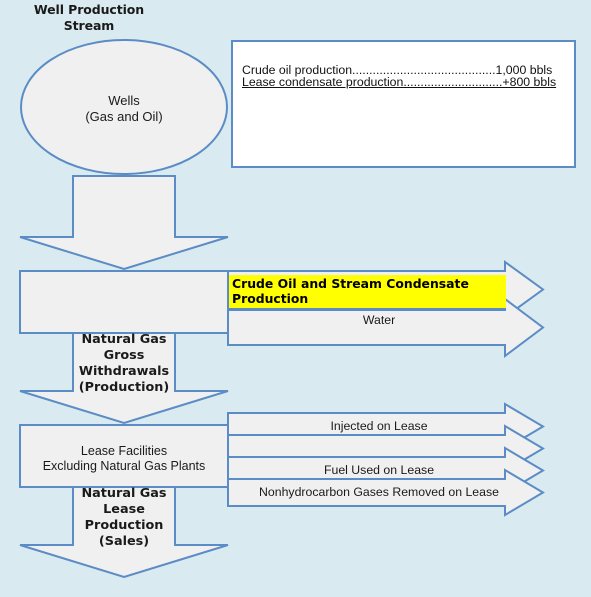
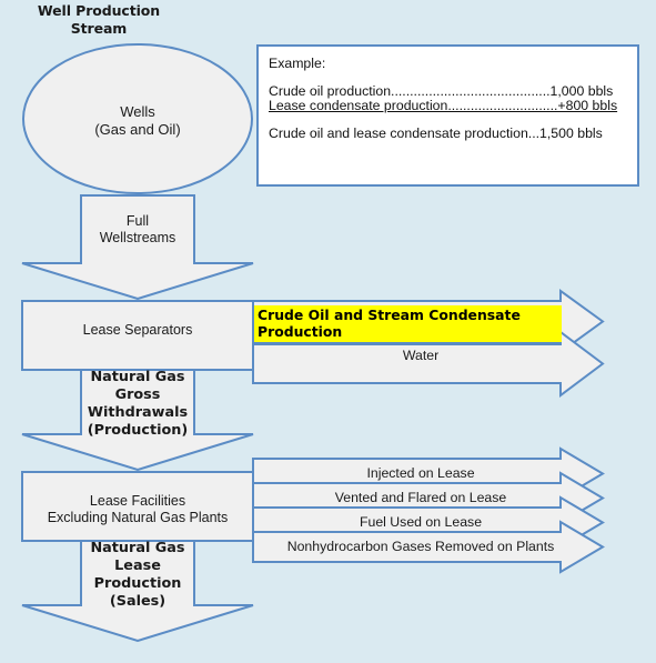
  Well Production
  Stream
  Wells
  (Gas and Oil)
+ Example:
  Crude oil production..........................................1,000 bbls
  Lease condensate production.............................+800 bbls
+ Crude oil and lease condensate production...1,500 bbls
+ Full
+ Wellstreams
+ Lease Separators
  Crude Oil and Stream Condensate Production
  Water
  Natural Gas
  Gross
  Withdrawals
  (Production)
  Lease Facilities
  Excluding Natural Gas Plants
  Injected on Lease
+ Vented and Flared on Lease
  Fuel Used on Lease
- Nonhydrocarbon Gases Removed on Lease
+ Nonhydrocarbon Gases Removed on Plants
  Natural Gas
  Lease
  Production
  (Sales)
